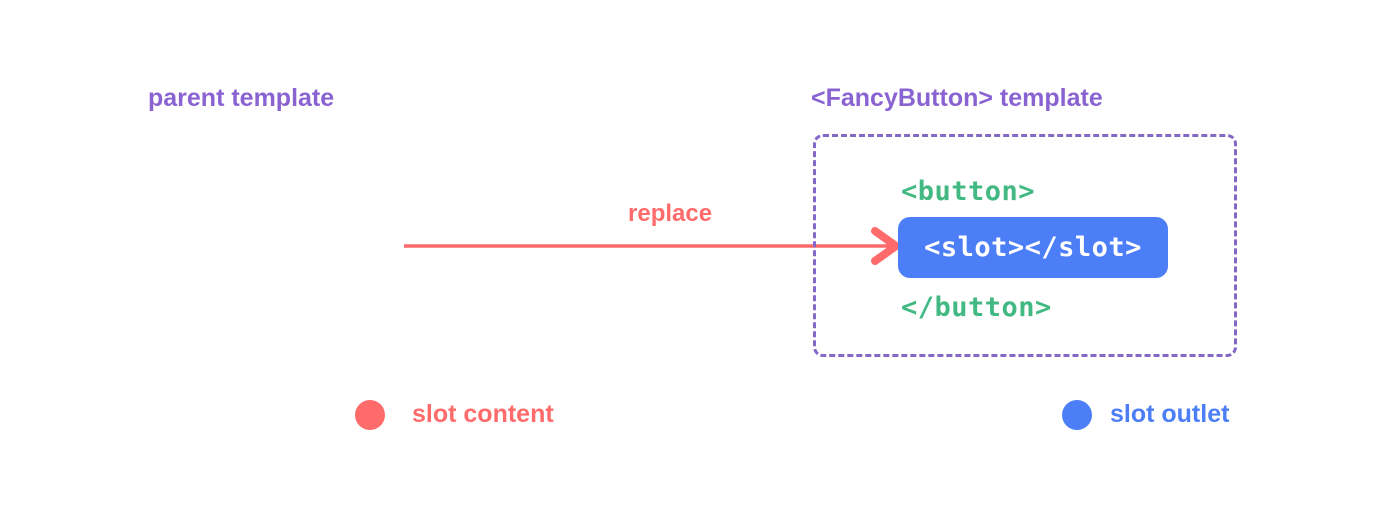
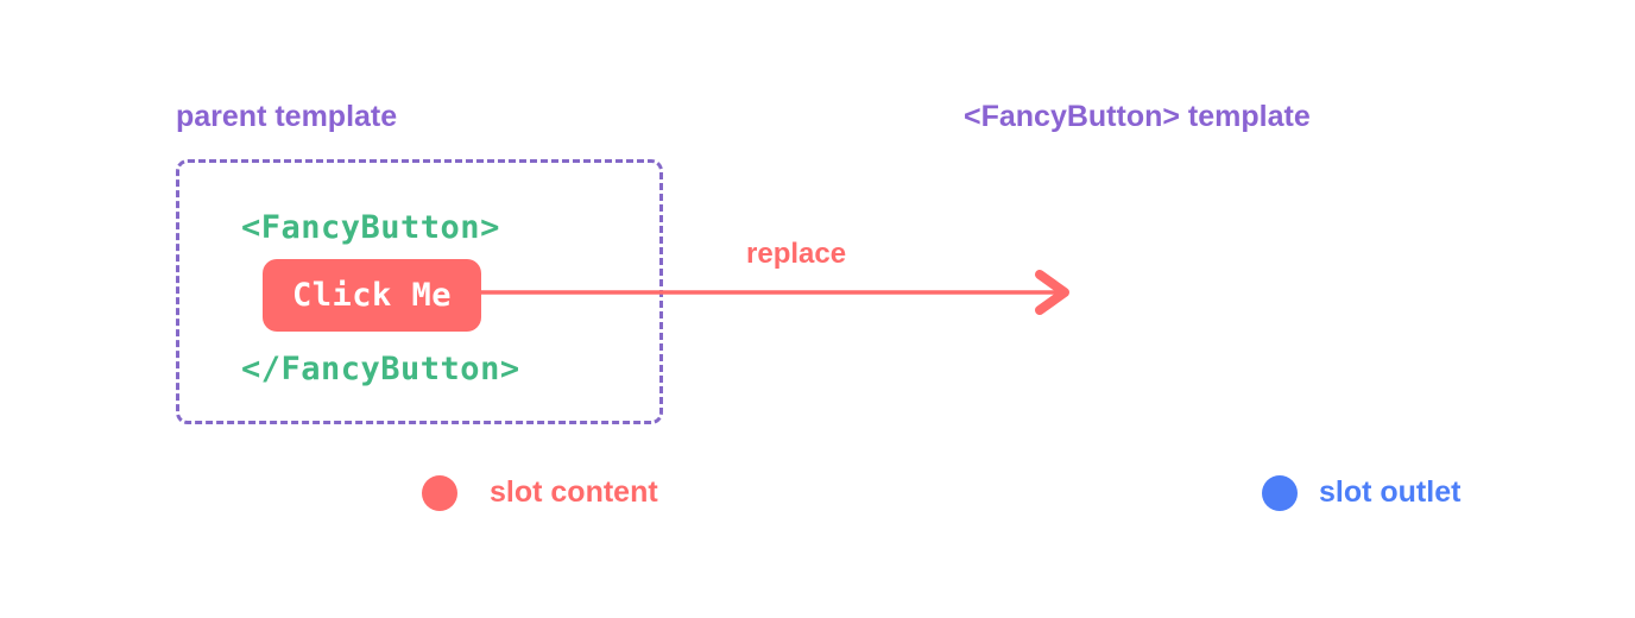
  parent template
+ <FancyButton>
+ Click Me
+ </FancyButton>
  replace
  <FancyButton> template
- <button>
- <slot></slot>
- </button>
  slot content
  slot outlet
